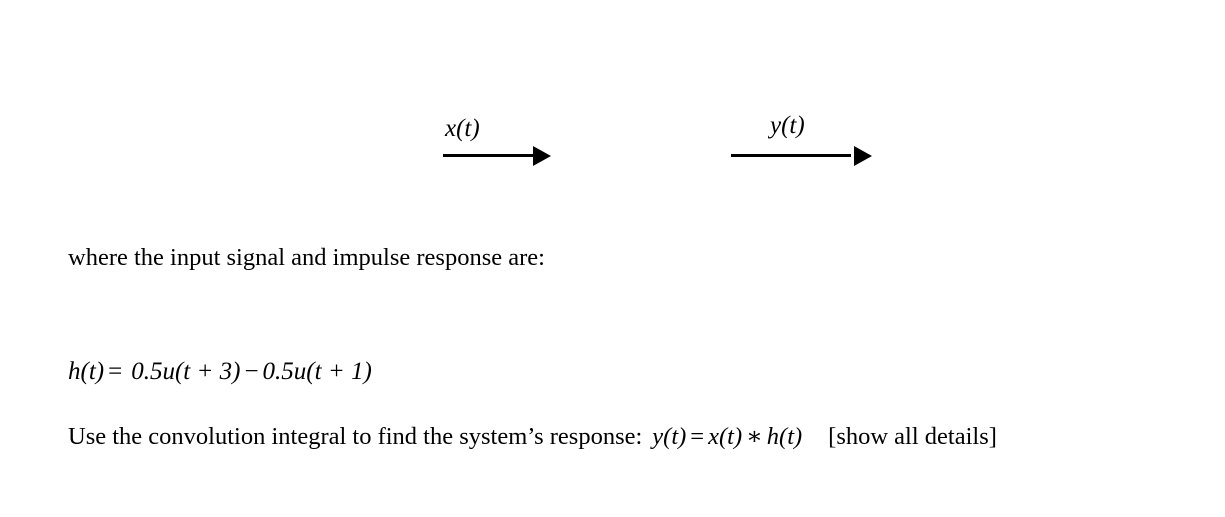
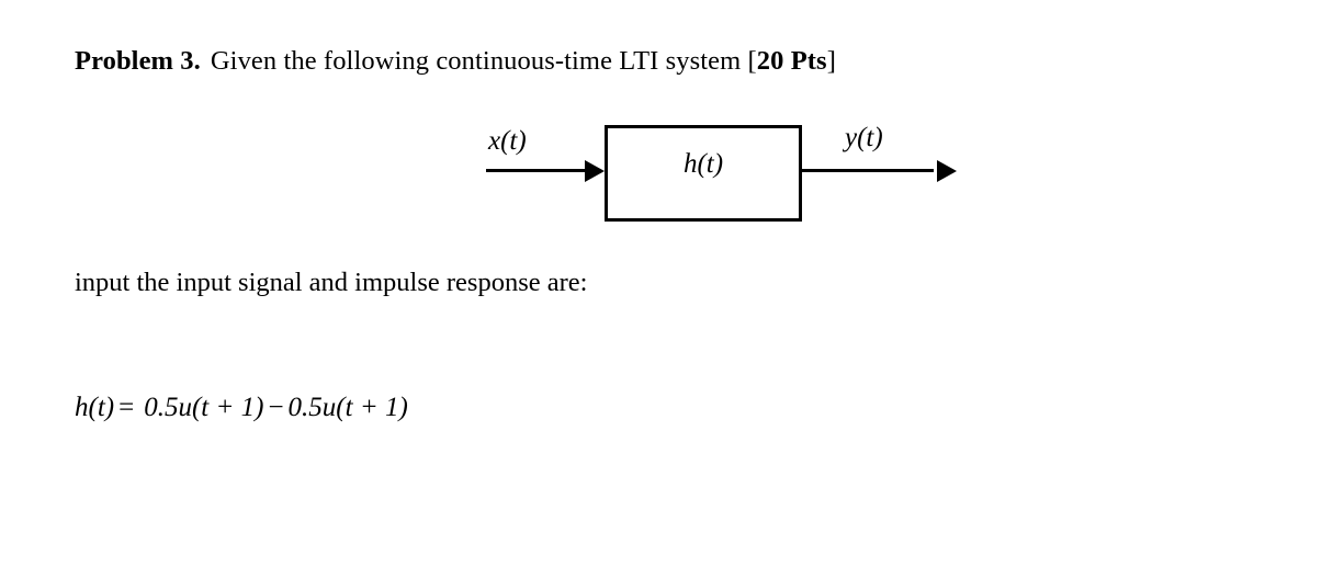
+ Problem 3. Given the following continuous-time LTI system [20 Pts]
  x(t)
+ h(t)
  y(t)
- where the input signal and impulse response are:
+ input the input signal and impulse response are:
- h(t) = 0.5u(t + 3) − 0.5u(t + 1)
+ h(t) = 0.5u(t + 1) − 0.5u(t + 1)
- Use the convolution integral to find the system’s response: y(t) = x(t) ∗ h(t) [show all details]
